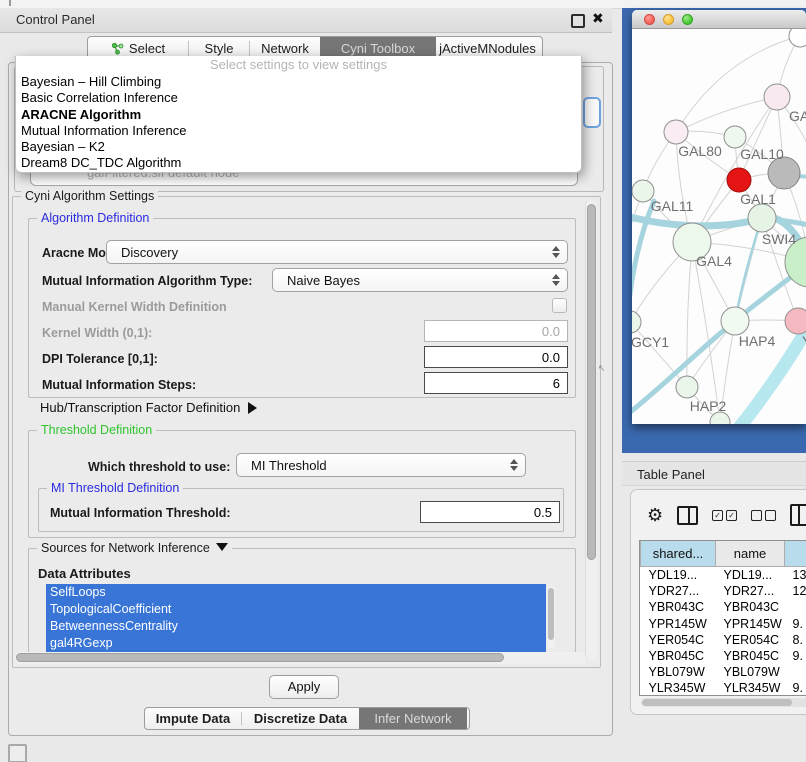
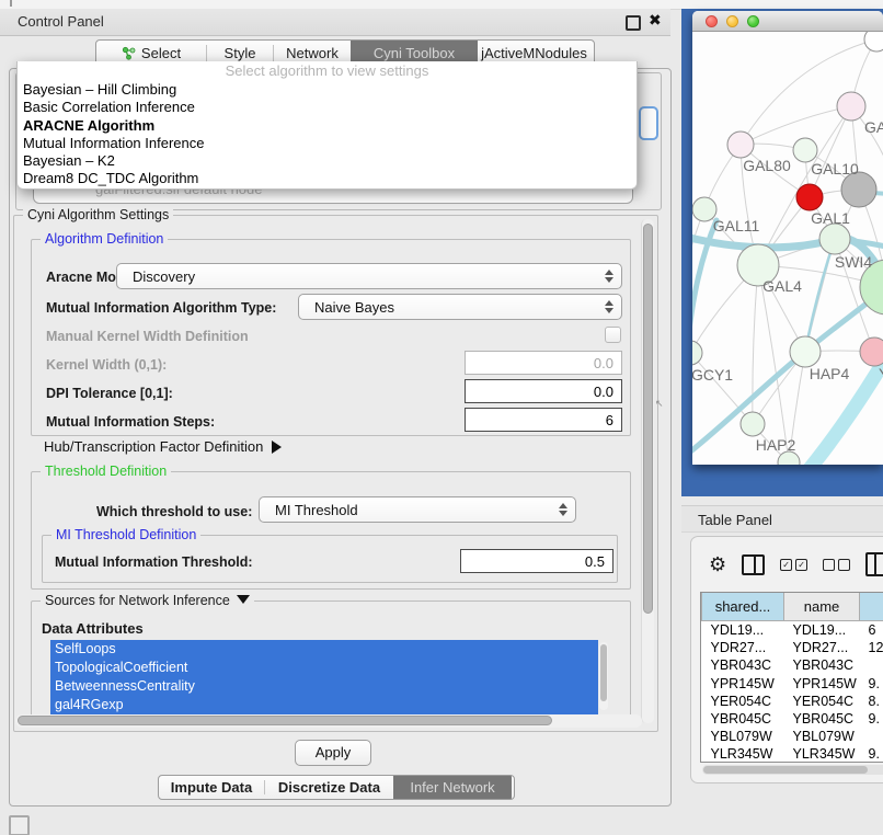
  Control Panel
  ✖
  Select
  Style
  Network
  Cyni Toolbox
  jActiveMNodules
  Cyni Algorithm Settings
  Algorithm Definition
  Aracne Mo
  Discovery
  Mutual Information Algorithm Type:
  Naive Bayes
  Manual Kernel Width Definition
  Kernel Width (0,1):
  0.0
  DPI Tolerance [0,1]:
  0.0
  Mutual Information Steps:
  6
  Hub/Transcription Factor Definition
  Threshold Definition
  Which threshold to use:
  MI Threshold
  MI Threshold Definition
  Mutual Information Threshold:
  0.5
  Sources for Network Inference
  Data Attributes
  SelfLoops
  TopologicalCoefficient
  BetweennessCentrality
  gal4RGexp
  Apply
  Impute Data
  Discretize Data
  Infer Network
- Select settings to view settings
+ Select algorithm to view settings
  Bayesian – Hill Climbing
  Basic Correlation Inference
  ARACNE Algorithm
  Mutual Information Inference
  Bayesian – K2
  Dream8 DC_TDC Algorithm
  ↖
  GAL80
  GAL10
  GAL1
  GAL11
  SWI4
  GAL4
  GCY1
  HAP4
  HAP2
  Table Panel
  ⚙
  ✓
  ✓
  shared...	name
- YDL19...	YDL19...	13
+ YDL19...	YDL19...	6
  YDR27...	YDR27...	12
  YBR043C	YBR043C
  YPR145W	YPR145W	9.
  YER054C	YER054C	8.
  YBR045C	YBR045C	9.
  YBL079W	YBL079W
  YLR345W	YLR345W	9.
